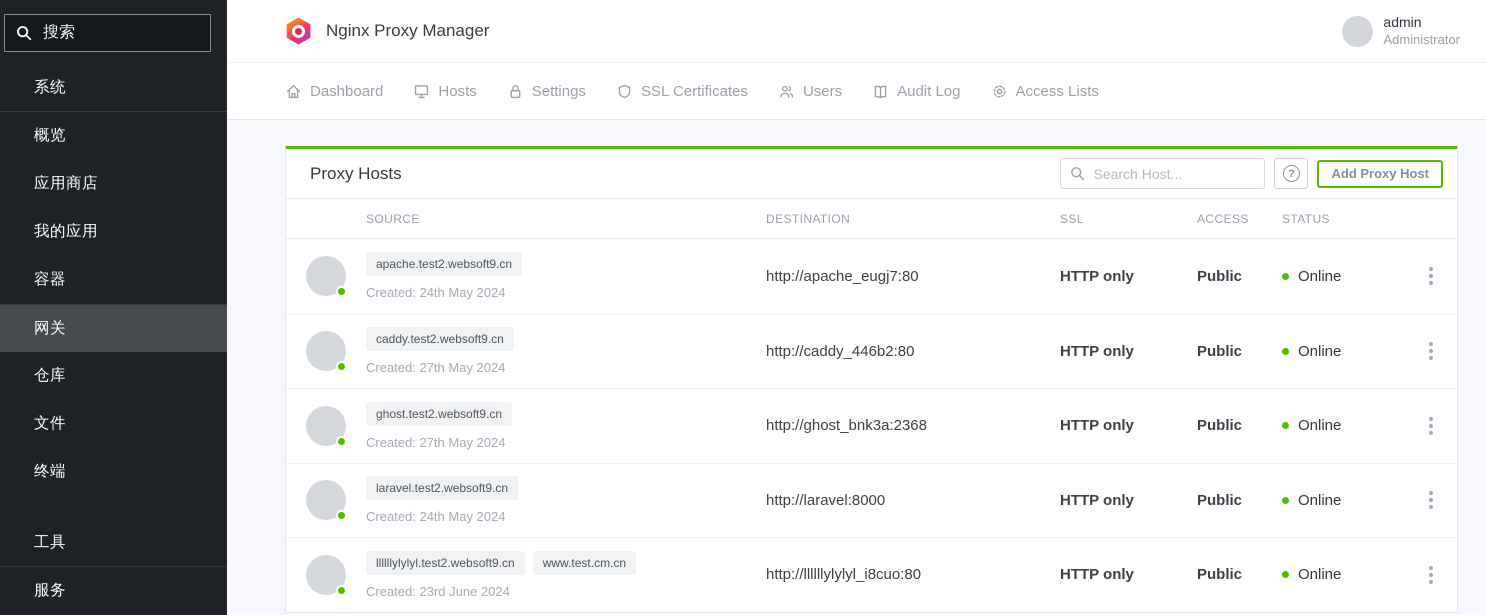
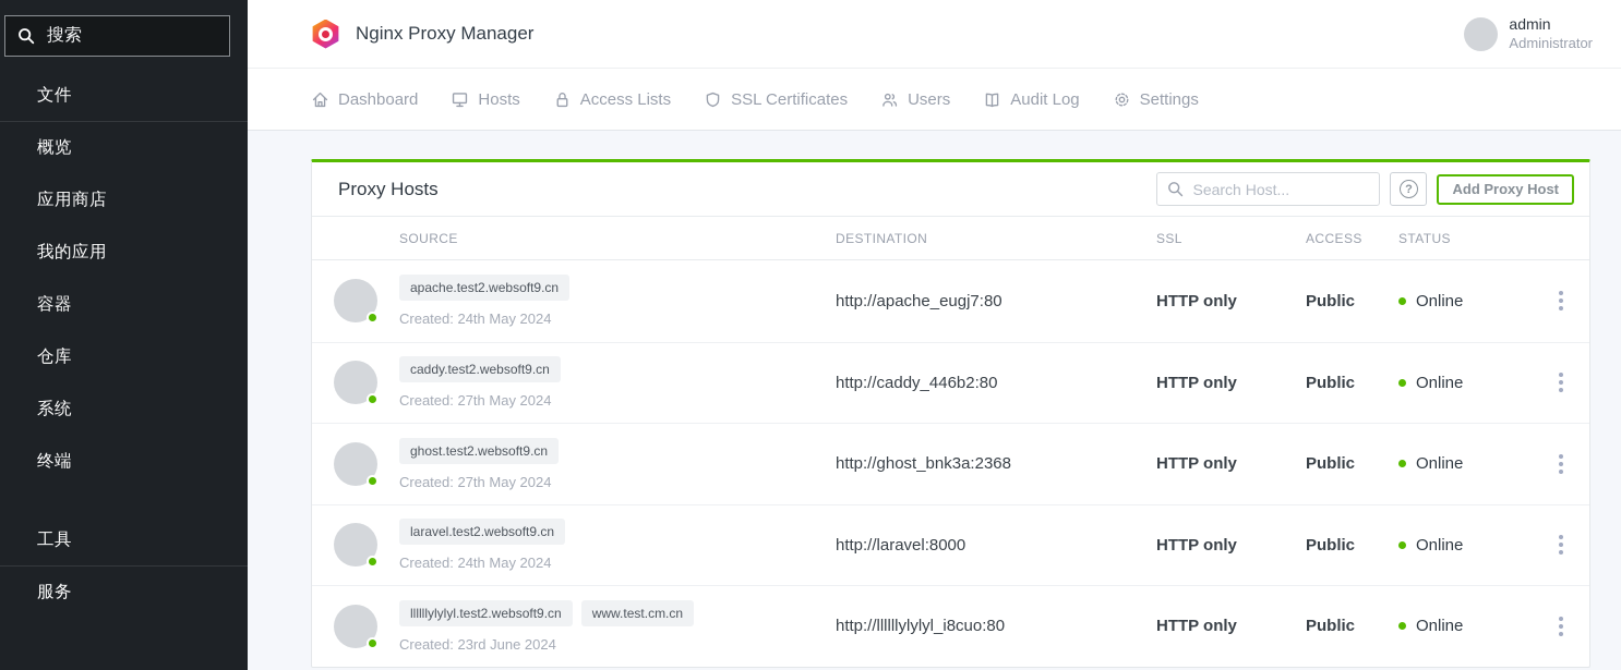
  搜索
- 系统
+ 文件
  概览
  应用商店
  我的应用
  容器
- 网关
  仓库
- 文件
+ 系统
  终端
  工具
  服务
  Nginx Proxy Manager
  admin
  Administrator
  Dashboard
  Hosts
- Settings
+ Access Lists
  SSL Certificates
  Users
  Audit Log
- Access Lists
+ Settings
  Proxy Hosts
  Search Host...
  ?
  Add Proxy Host
  SOURCE
  DESTINATION
  SSL
  ACCESS
  STATUS
  apache.test2.websoft9.cn
  Created: 24th May 2024
  http://apache_eugj7:80
  HTTP only
  Public
  Online
  caddy.test2.websoft9.cn
  Created: 27th May 2024
  http://caddy_446b2:80
  HTTP only
  Public
  Online
  ghost.test2.websoft9.cn
  Created: 27th May 2024
  http://ghost_bnk3a:2368
  HTTP only
  Public
  Online
  laravel.test2.websoft9.cn
  Created: 24th May 2024
  http://laravel:8000
  HTTP only
  Public
  Online
  llllllylylyl.test2.websoft9.cn
  www.test.cm.cn
  Created: 23rd June 2024
  http://llllllylylyl_i8cuo:80
  HTTP only
  Public
  Online
